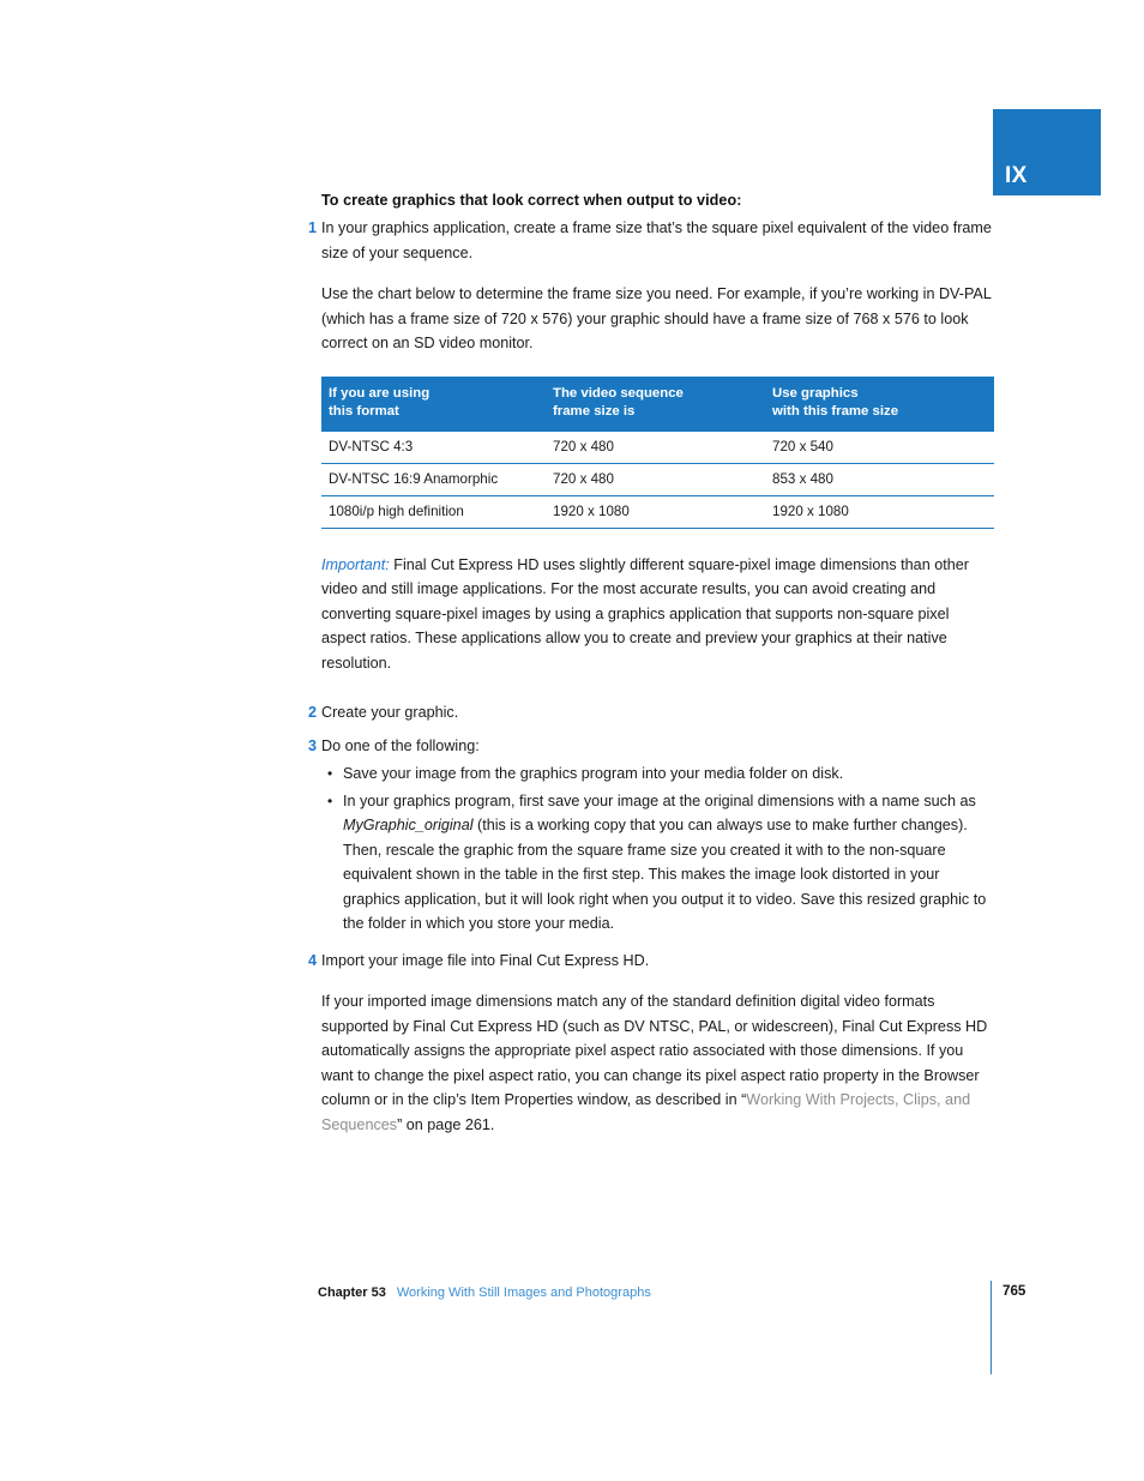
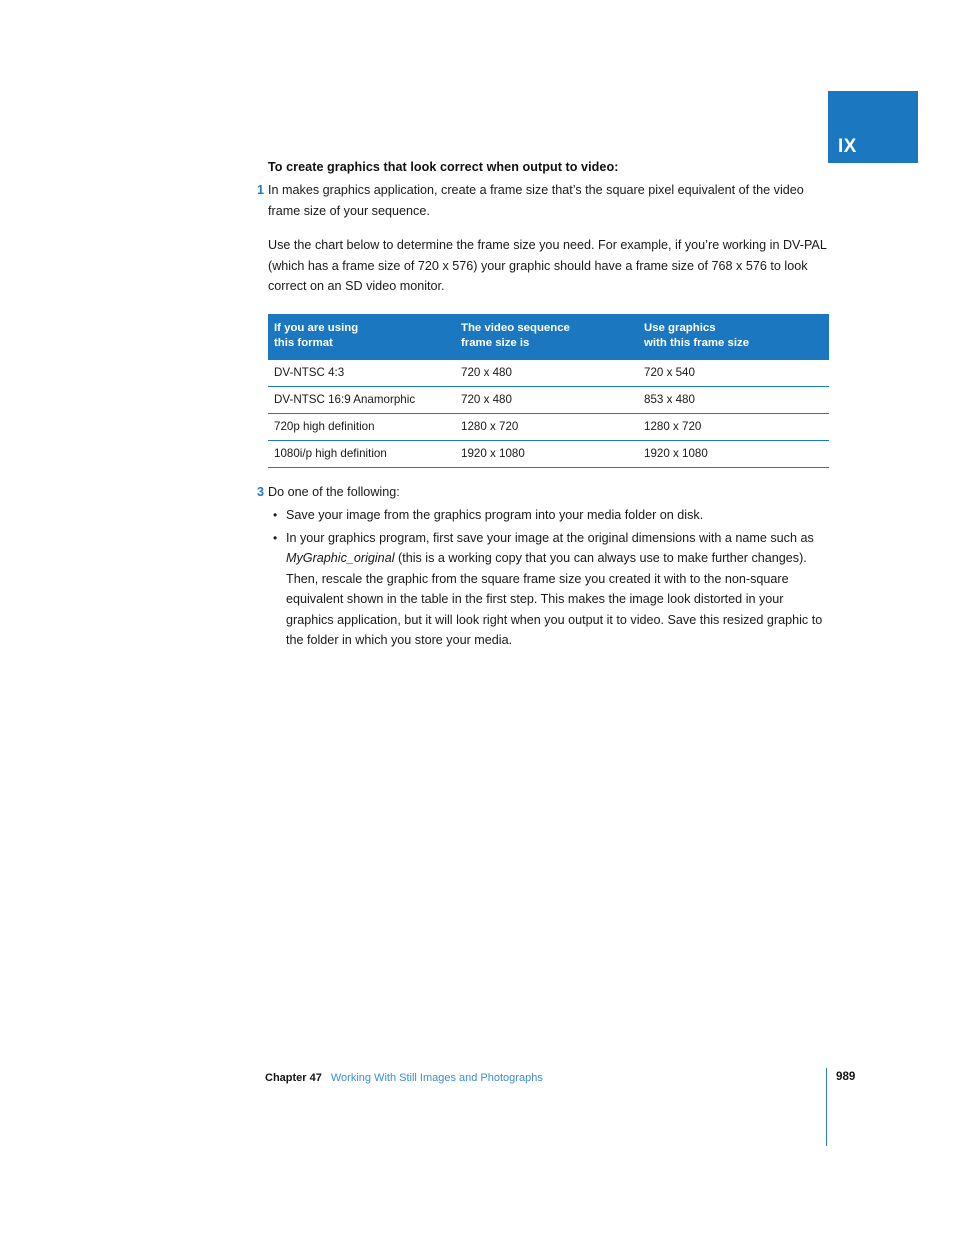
  IX
  To create graphics that look correct when output to video:
  1
- In your graphics application, create a frame size that’s the square pixel equivalent of the video frame size of your sequence.
+ In makes graphics application, create a frame size that’s the square pixel equivalent of the video frame size of your sequence.
  Use the chart below to determine the frame size you need. For example, if you’re working in DV-PAL (which has a frame size of 720 x 576) your graphic should have a frame size of 768 x 576 to look correct on an SD video monitor.
  If you are using this format	The video sequence frame size is	Use graphics with this frame size
  DV-NTSC 4:3	720 x 480	720 x 540
  DV-NTSC 16:9 Anamorphic	720 x 480	853 x 480
+ 720p high definition	1280 x 720	1280 x 720
  1080i/p high definition	1920 x 1080	1920 x 1080
- Important: Final Cut Express HD uses slightly different square-pixel image dimensions than other video and still image applications. For the most accurate results, you can avoid creating and converting square-pixel images by using a graphics application that supports non-square pixel aspect ratios. These applications allow you to create and preview your graphics at their native resolution.
- 2
- Create your graphic.
  3
  Do one of the following:
  Save your image from the graphics program into your media folder on disk.
  In your graphics program, first save your image at the original dimensions with a name such as MyGraphic_original (this is a working copy that you can always use to make further changes). Then, rescale the graphic from the square frame size you created it with to the non-square equivalent shown in the table in the first step. This makes the image look distorted in your graphics application, but it will look right when you output it to video. Save this resized graphic to the folder in which you store your media.
- 4
- Import your image file into Final Cut Express HD.
- If your imported image dimensions match any of the standard definition digital video formats supported by Final Cut Express HD (such as DV NTSC, PAL, or widescreen), Final Cut Express HD automatically assigns the appropriate pixel aspect ratio associated with those dimensions. If you want to change the pixel aspect ratio, you can change its pixel aspect ratio property in the Browser column or in the clip’s Item Properties window, as described in “Working With Projects, Clips, and Sequences” on page 261.
- Chapter 53 Working With Still Images and Photographs
+ Chapter 47 Working With Still Images and Photographs
- 765
+ 989
